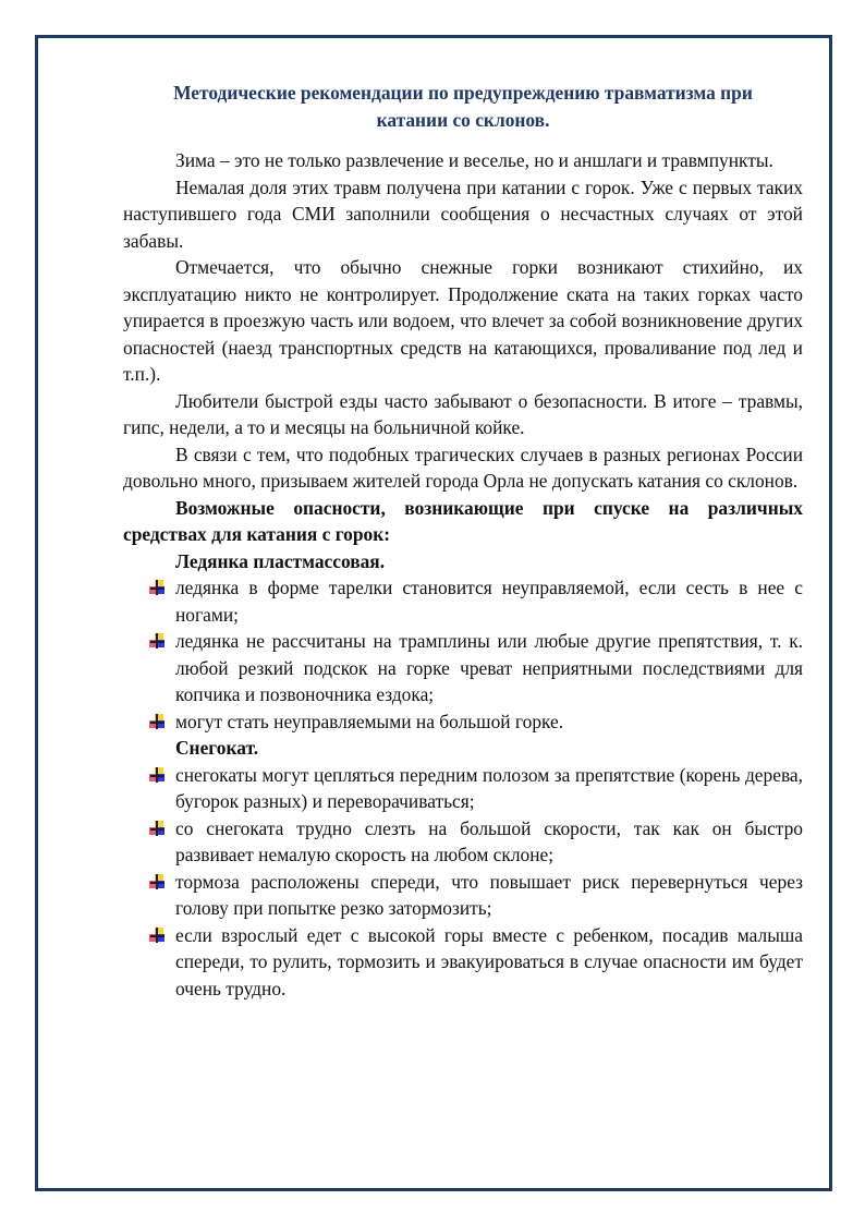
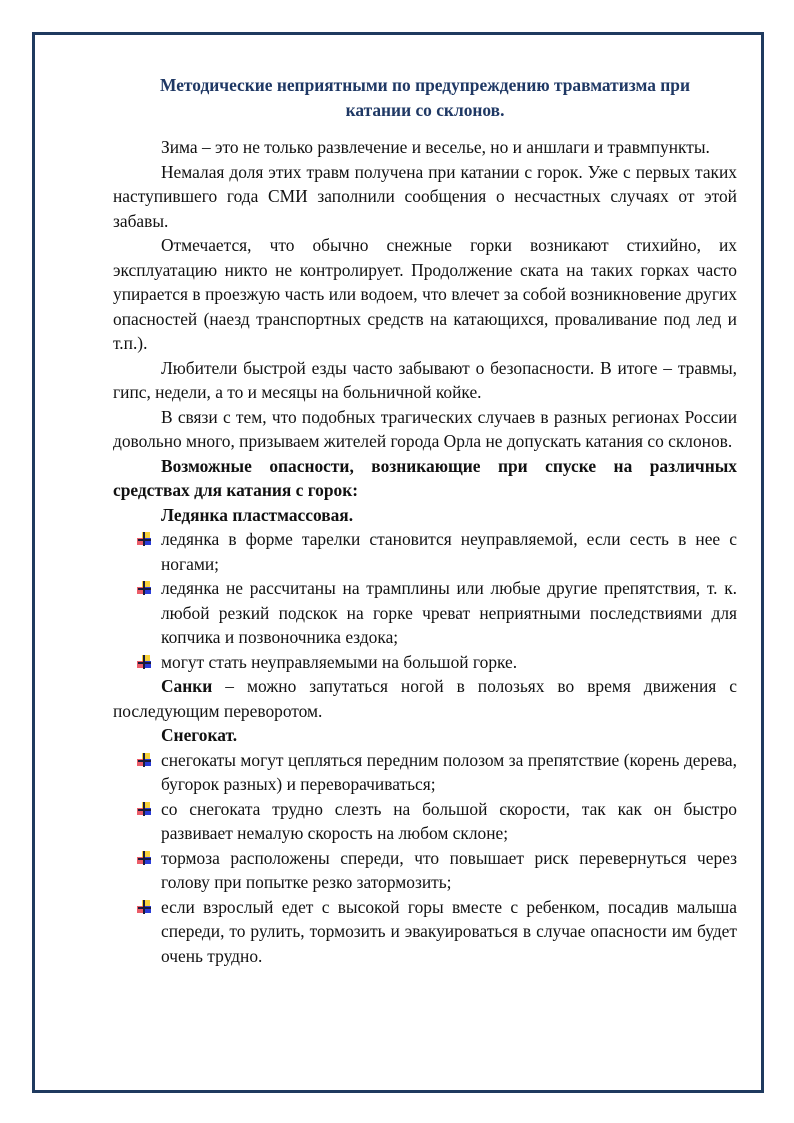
- Методические рекомендации по предупреждению травматизма при катании со склонов.
+ Методические неприятными по предупреждению травматизма при катании со склонов.
  Зима – это не только развлечение и веселье, но и аншлаги и травмпункты.
  Немалая доля этих травм получена при катании с горок. Уже с первых таких наступившего года СМИ заполнили сообщения о несчастных случаях от этой забавы.
  Отмечается, что обычно снежные горки возникают стихийно, их эксплуатацию никто не контролирует. Продолжение ската на таких горках часто упирается в проезжую часть или водоем, что влечет за собой возникновение других опасностей (наезд транспортных средств на катающихся, проваливание под лед и т.п.).
  Любители быстрой езды часто забывают о безопасности. В итоге – травмы, гипс, недели, а то и месяцы на больничной койке.
  В связи с тем, что подобных трагических случаев в разных регионах России довольно много, призываем жителей города Орла не допускать катания со склонов.
  Возможные опасности, возникающие при спуске на различных средствах для катания с горок:
  Ледянка пластмассовая.
  ледянка в форме тарелки становится неуправляемой, если сесть в нее с ногами;
  ледянка не рассчитаны на трамплины или любые другие препятствия, т. к. любой резкий подскок на горке чреват неприятными последствиями для копчика и позвоночника ездока;
  могут стать неуправляемыми на большой горке.
+ Санки – можно запутаться ногой в полозьях во время движения с последующим переворотом.
  Снегокат.
  снегокаты могут цепляться передним полозом за препятствие (корень дерева, бугорок разных) и переворачиваться;
  со снегоката трудно слезть на большой скорости, так как он быстро развивает немалую скорость на любом склоне;
  тормоза расположены спереди, что повышает риск перевернуться через голову при попытке резко затормозить;
  если взрослый едет с высокой горы вместе с ребенком, посадив малыша спереди, то рулить, тормозить и эвакуироваться в случае опасности им будет очень трудно.
